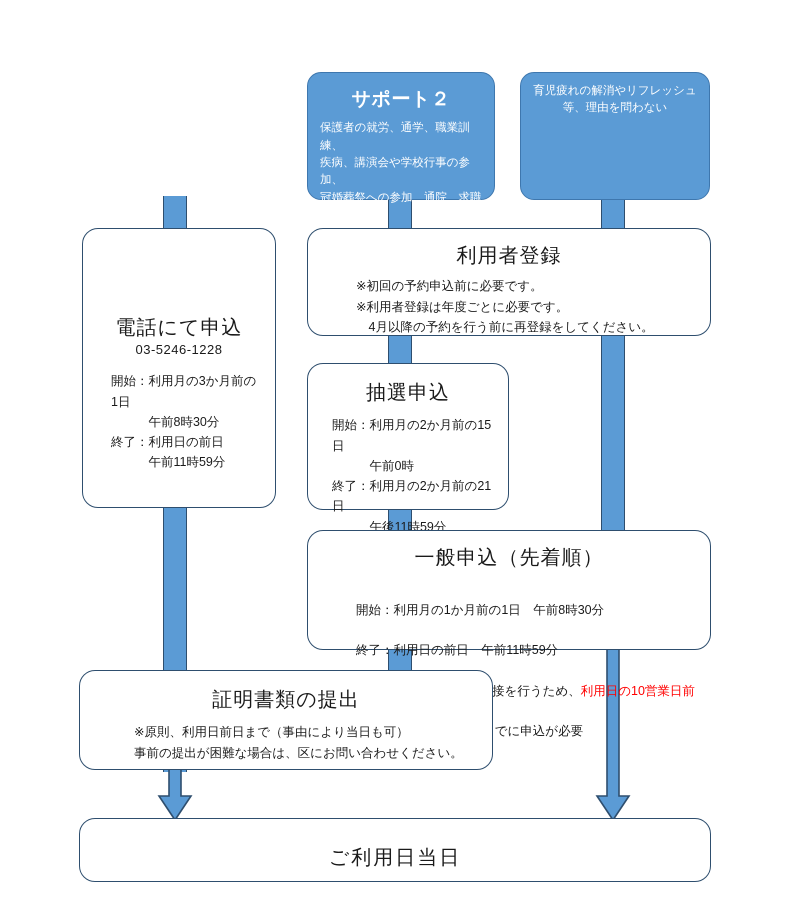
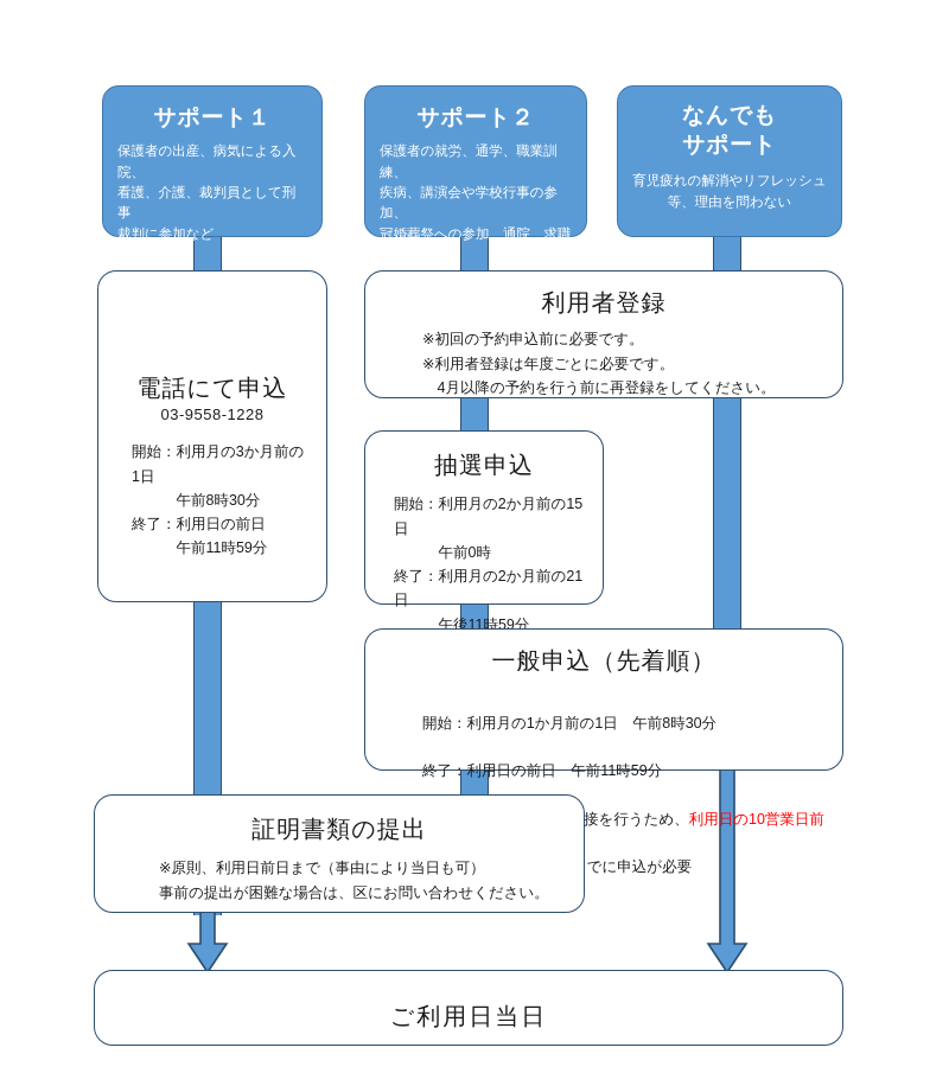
+ サポート１
+ 保護者の出産、病気による入院、
+ 看護、介護、裁判員として刑事
+ 裁判に参加など
  サポート２
  保護者の就労、通学、職業訓練、
  疾病、講演会や学校行事の参加、
  冠婚葬祭への参加、通院、求職
+ なんでも
+ サポート
  育児疲れの解消やリフレッシュ
  等、理由を問わない
  電話にて申込
- 03-5246-1228
+ 03-9558-1228
  開始：利用月の3か月前の1日
  午前8時30分
  終了：利用日の前日
  午前11時59分
  利用者登録
  ※初回の予約申込前に必要です。
  ※利用者登録は年度ごとに必要です。
  4月以降の予約を行う前に再登録をしてください。
  抽選申込
  開始：利用月の2か月前の15日
  午前0時
  終了：利用月の2か月前の21日
  午後11時59分
  一般申込（先着順）
  開始：利用月の1か月前の1日 午前8時30分
  終了：利用日の前日 午前11時59分
  証明書類の提出
  ※原則、利用日前日まで（事由により当日も可）
  事前の提出が困難な場合は、区にお問い合わせください。
  ご利用日当日
